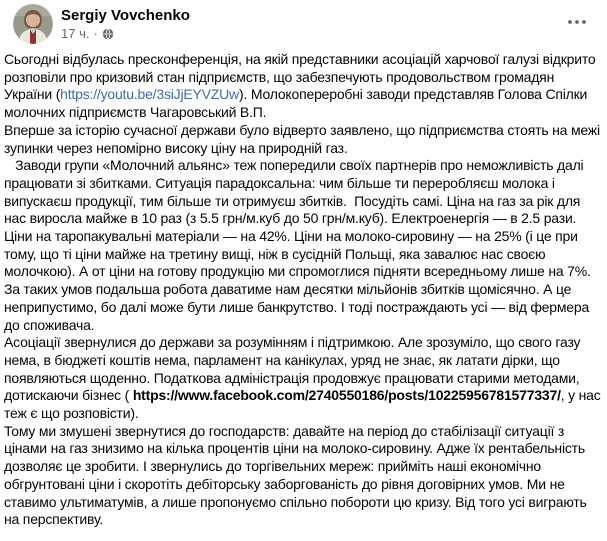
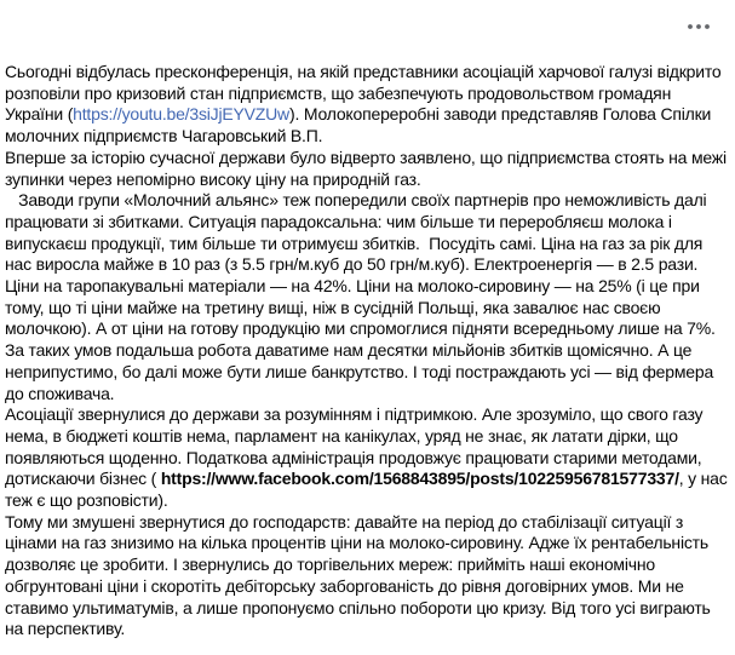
- Sergiy Vovchenko
- 17 ч.
- ·
  Сьогодні відбулась пресконференція, на якій представники асоціацій харчової галузі відкрито розповіли про кризовий стан підприємств, що забезпечують продовольством громадян України (https://youtu.be/3siJjEYVZUw). Молокопереробні заводи представляв Голова Спілки молочних підприємств Чагаровський В.П.
  Вперше за історію сучасної держави було відверто заявлено, що підприємства стоять на межі зупинки через непомірно високу ціну на природній газ.
  Заводи групи «Молочний альянс» теж попередили своїх партнерів про неможливість далі працювати зі збитками. Ситуація парадоксальна: чим більше ти переробляєш молока і випускаєш продукції, тим більше ти отримуєш збитків. Посудіть самі. Ціна на газ за рік для нас виросла майже в 10 раз (з 5.5 грн/м.куб до 50 грн/м.куб). Електроенергія — в 2.5 рази. Ціни на таропакувальні матеріали — на 42%. Ціни на молоко-сировину — на 25% (і це при тому, що ті ціни майже на третину вищі, ніж в сусідній Польщі, яка завалює нас своєю молочкою). А от ціни на готову продукцію ми спромоглися підняти всередньому лише на 7%. За таких умов подальша робота даватиме нам десятки мільйонів збитків щомісячно. А це неприпустимо, бо далі може бути лише банкрутство. І тоді постраждають усі — від фермера до споживача.
- Асоціації звернулися до держави за розумінням і підтримкою. Але зрозуміло, що свого газу нема, в бюджеті коштів нема, парламент на канікулах, уряд не знає, як латати дірки, що появляються щоденно. Податкова адміністрація продовжує працювати старими методами, дотискаючи бізнес ( https://www.facebook.com/2740550186/posts/10225956781577337/, у нас теж є що розповісти).
+ Асоціації звернулися до держави за розумінням і підтримкою. Але зрозуміло, що свого газу нема, в бюджеті коштів нема, парламент на канікулах, уряд не знає, як латати дірки, що появляються щоденно. Податкова адміністрація продовжує працювати старими методами, дотискаючи бізнес ( https://www.facebook.com/1568843895/posts/10225956781577337/, у нас теж є що розповісти).
  Тому ми змушені звернутися до господарств: давайте на період до стабілізації ситуації з цінами на газ знизимо на кілька процентів ціни на молоко-сировину. Адже їх рентабельність дозволяє це зробити. І звернулись до торгівельних мереж: прийміть наші економічно обгрунтовані ціни і скоротіть дебіторську заборгованість до рівня договірних умов. Ми не ставимо ультиматумів, а лише пропонуємо спільно побороти цю кризу. Від того усі виграють на перспективу.
